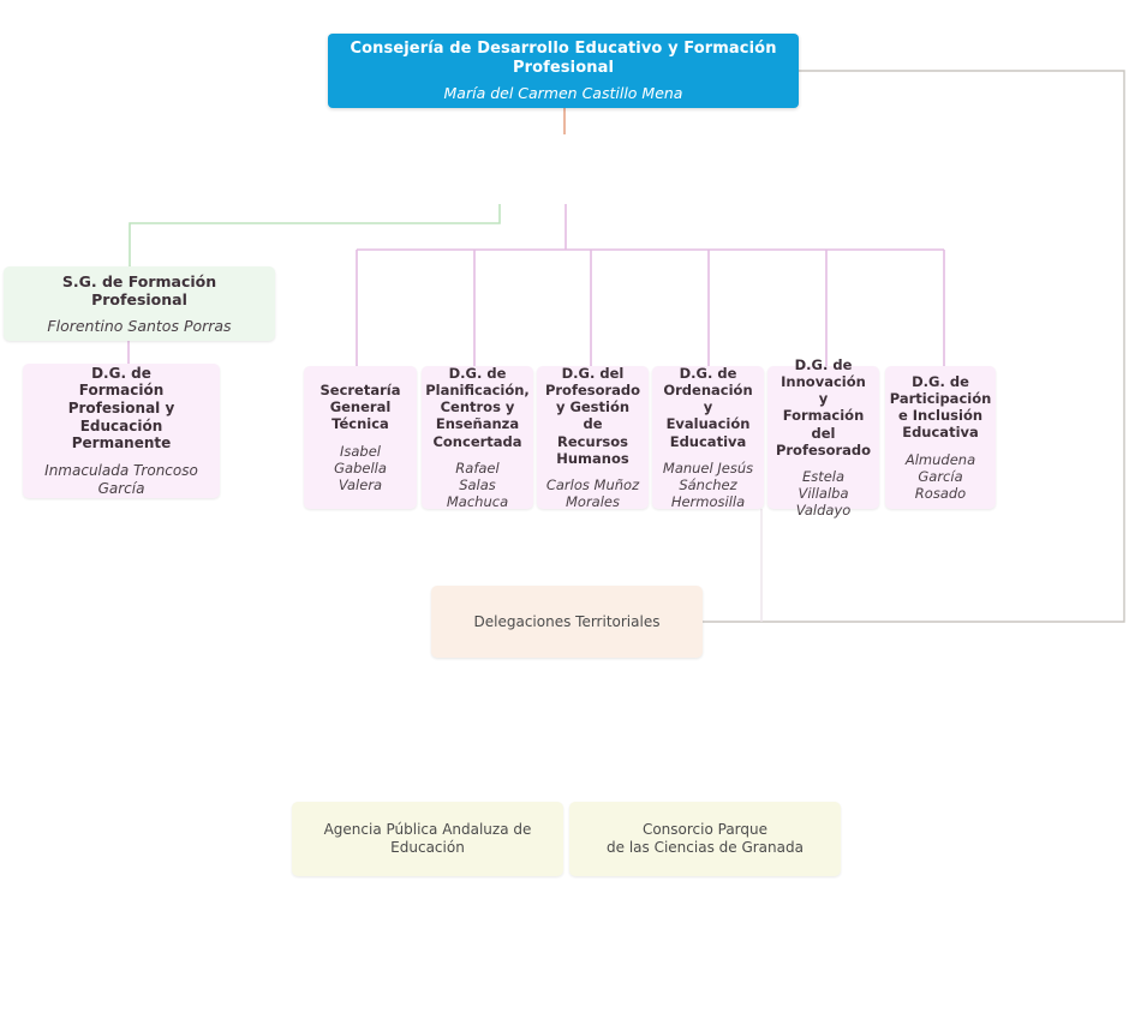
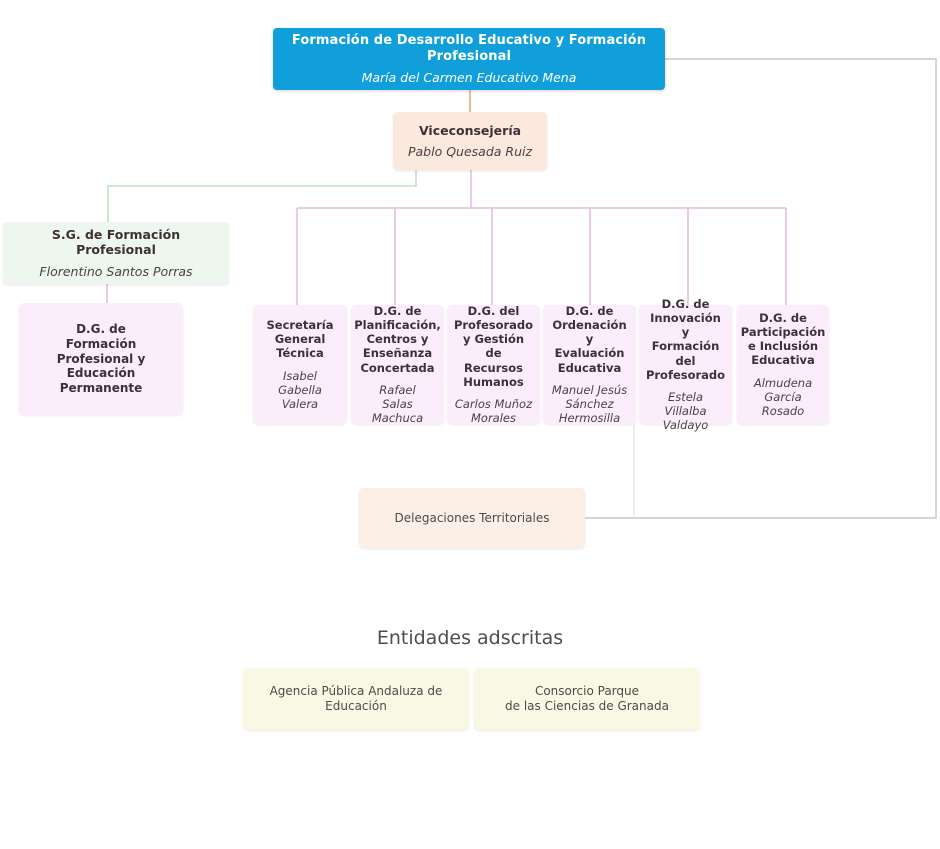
- Consejería de Desarrollo Educativo y Formación Profesional
+ Formación de Desarrollo Educativo y Formación Profesional
- María del Carmen Castillo Mena
+ María del Carmen Educativo Mena
+ Viceconsejería
+ Pablo Quesada Ruiz
  S.G. de Formación Profesional
  Florentino Santos Porras
  D.G. de
  Formación Profesional y
  Educación Permanente
- Inmaculada Troncoso
- García
  Secretaría
  General
  Técnica
  Isabel
  Gabella Valera
  D.G. de
  Planificación,
  Centros y
  Enseñanza
  Concertada
  Rafael
  Salas Machuca
  D.G. del
  Profesorado
  y Gestión de
  Recursos
  Humanos
  Carlos Muñoz
  Morales
  D.G. de
  Ordenación
  y Evaluación
  Educativa
  Manuel Jesús
  Sánchez
  Hermosilla
  D.G. de
  Innovación y
  Formación del
  Profesorado
  Estela Villalba
  Valdayo
  D.G. de
  Participación
  e Inclusión
  Educativa
  Almudena
  García Rosado
  Delegaciones Territoriales
+ Entidades adscritas
  Agencia Pública Andaluza de
  Educación
  Consorcio Parque
  de las Ciencias de Granada
